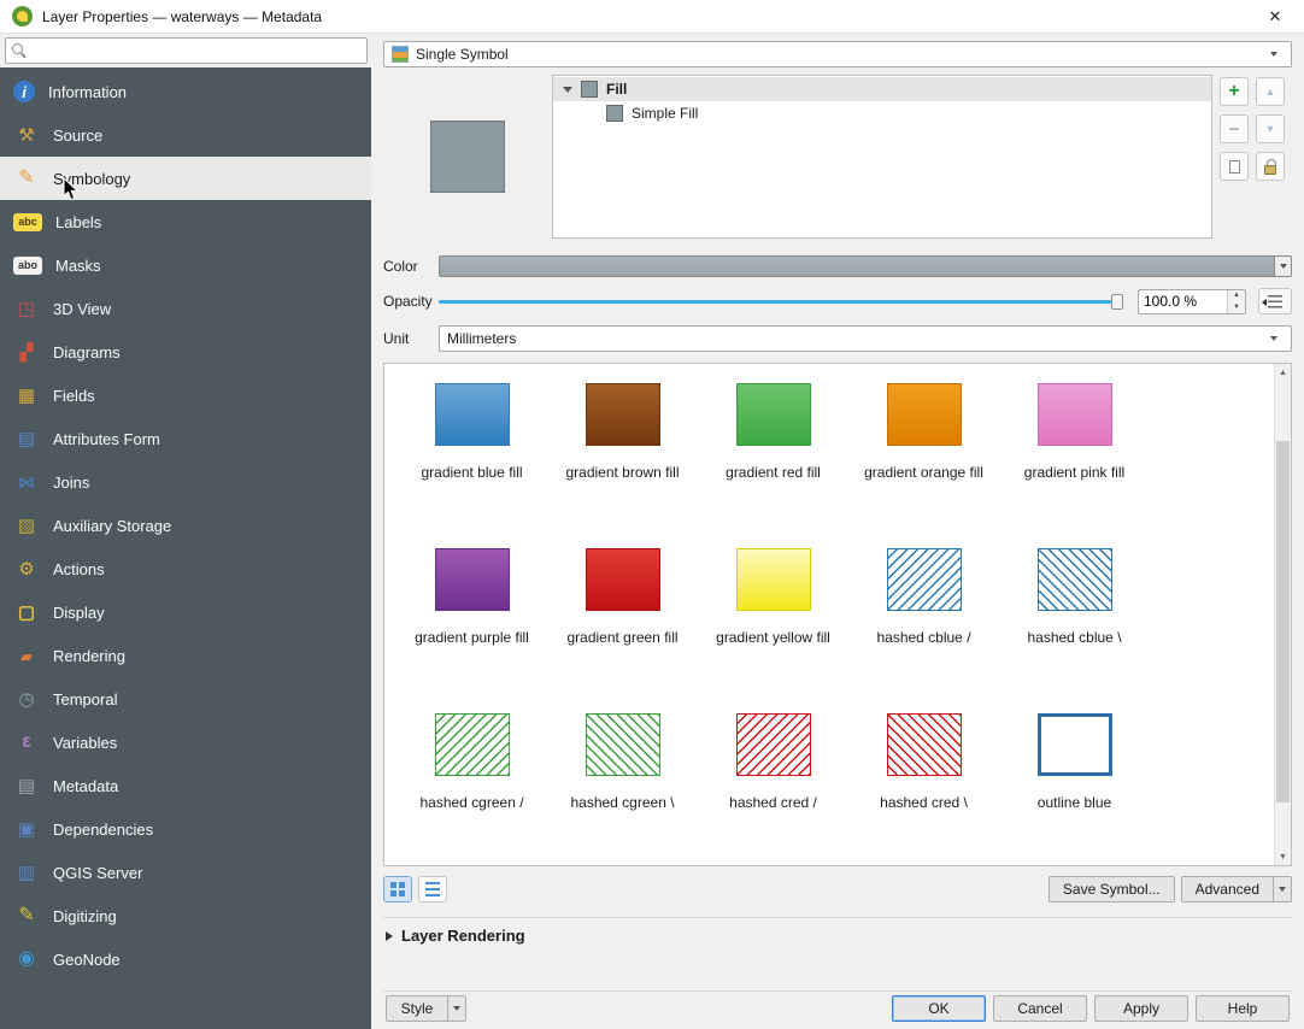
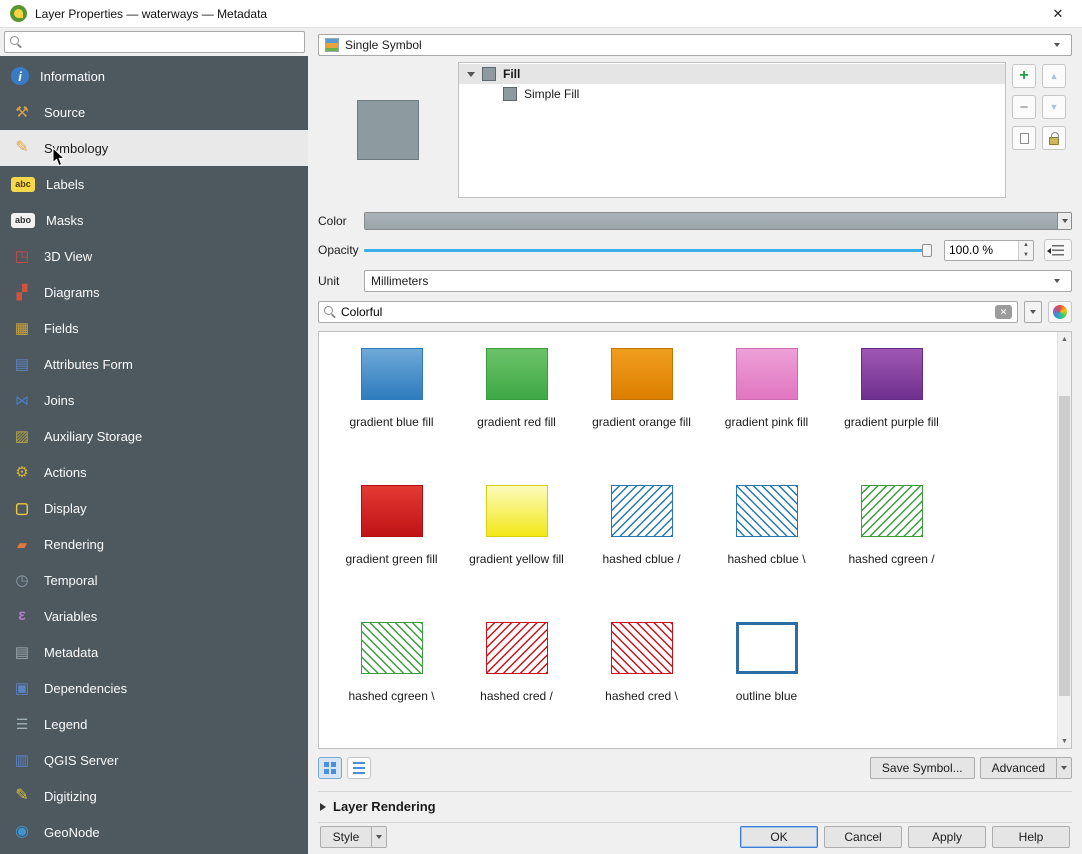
  Layer Properties — waterways — Metadata
  ✕
  i
  Information
  ⚒
  Source
  ✎
  Symbology
  abc
  Labels
  abo
  Masks
  ◳
  3D View
  ▞
  Diagrams
  ▦
  Fields
  ▤
  Attributes Form
  ⋈
  Joins
  ▨
  Auxiliary Storage
  ⚙
  Actions
  ▢
  Display
  ▰
  Rendering
  ◷
  Temporal
  ε
  Variables
  ▤
  Metadata
  ▣
  Dependencies
+ ☰
+ Legend
  ▥
  QGIS Server
  ✎
  Digitizing
  ◉
  GeoNode
  Single Symbol
  Fill
  Simple Fill
  +
  ▲
  −
  ▼
  Color
  Opacity
  100.0 %
  Unit
  Millimeters
+ Colorful
  gradient blue fill
- gradient brown fill
  gradient red fill
  gradient orange fill
  gradient pink fill
  gradient purple fill
  gradient green fill
  gradient yellow fill
  hashed cblue /
  hashed cblue \
  hashed cgreen /
  hashed cgreen \
  hashed cred /
  hashed cred \
  outline blue
  Save Symbol...
  Advanced
  Layer Rendering
  Style
  OK
  Cancel
  Apply
  Help
